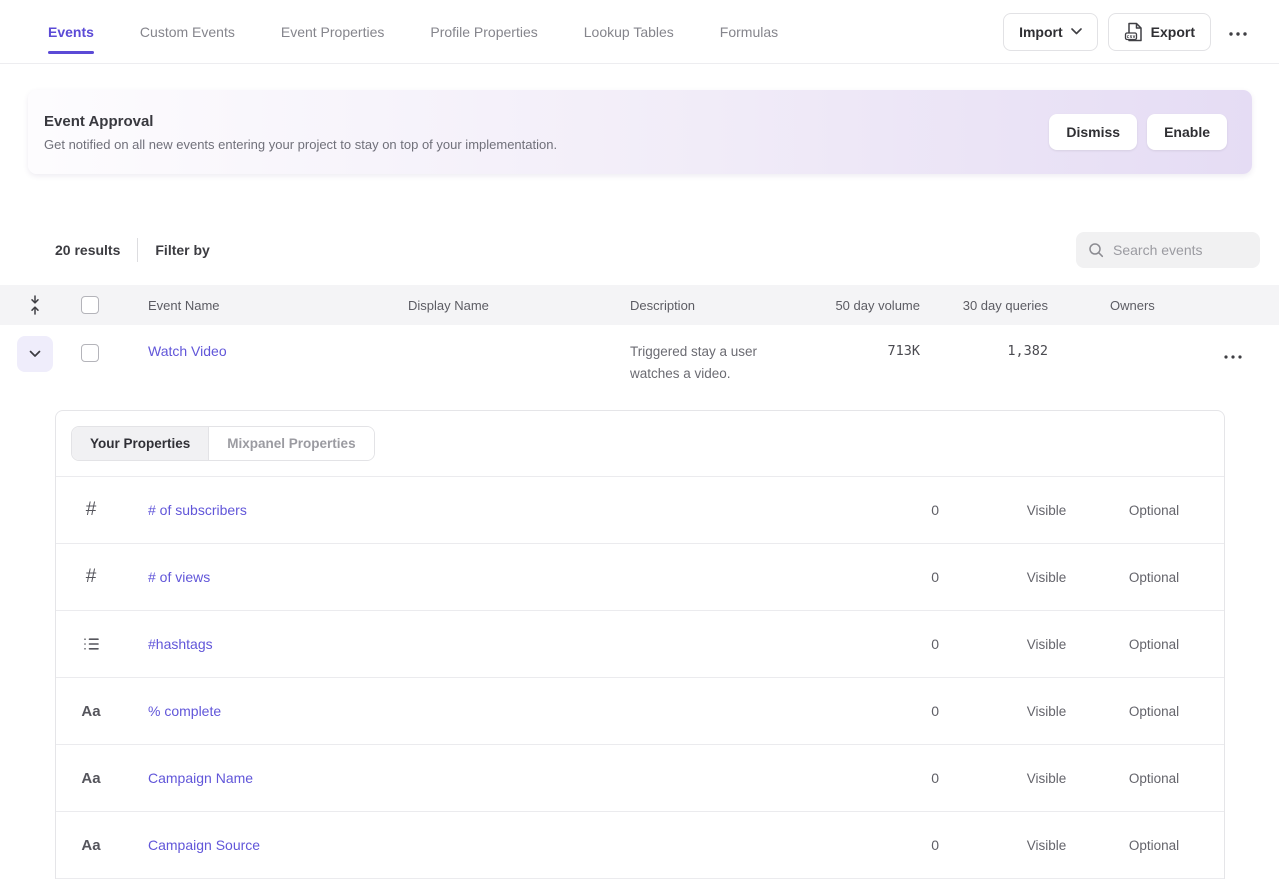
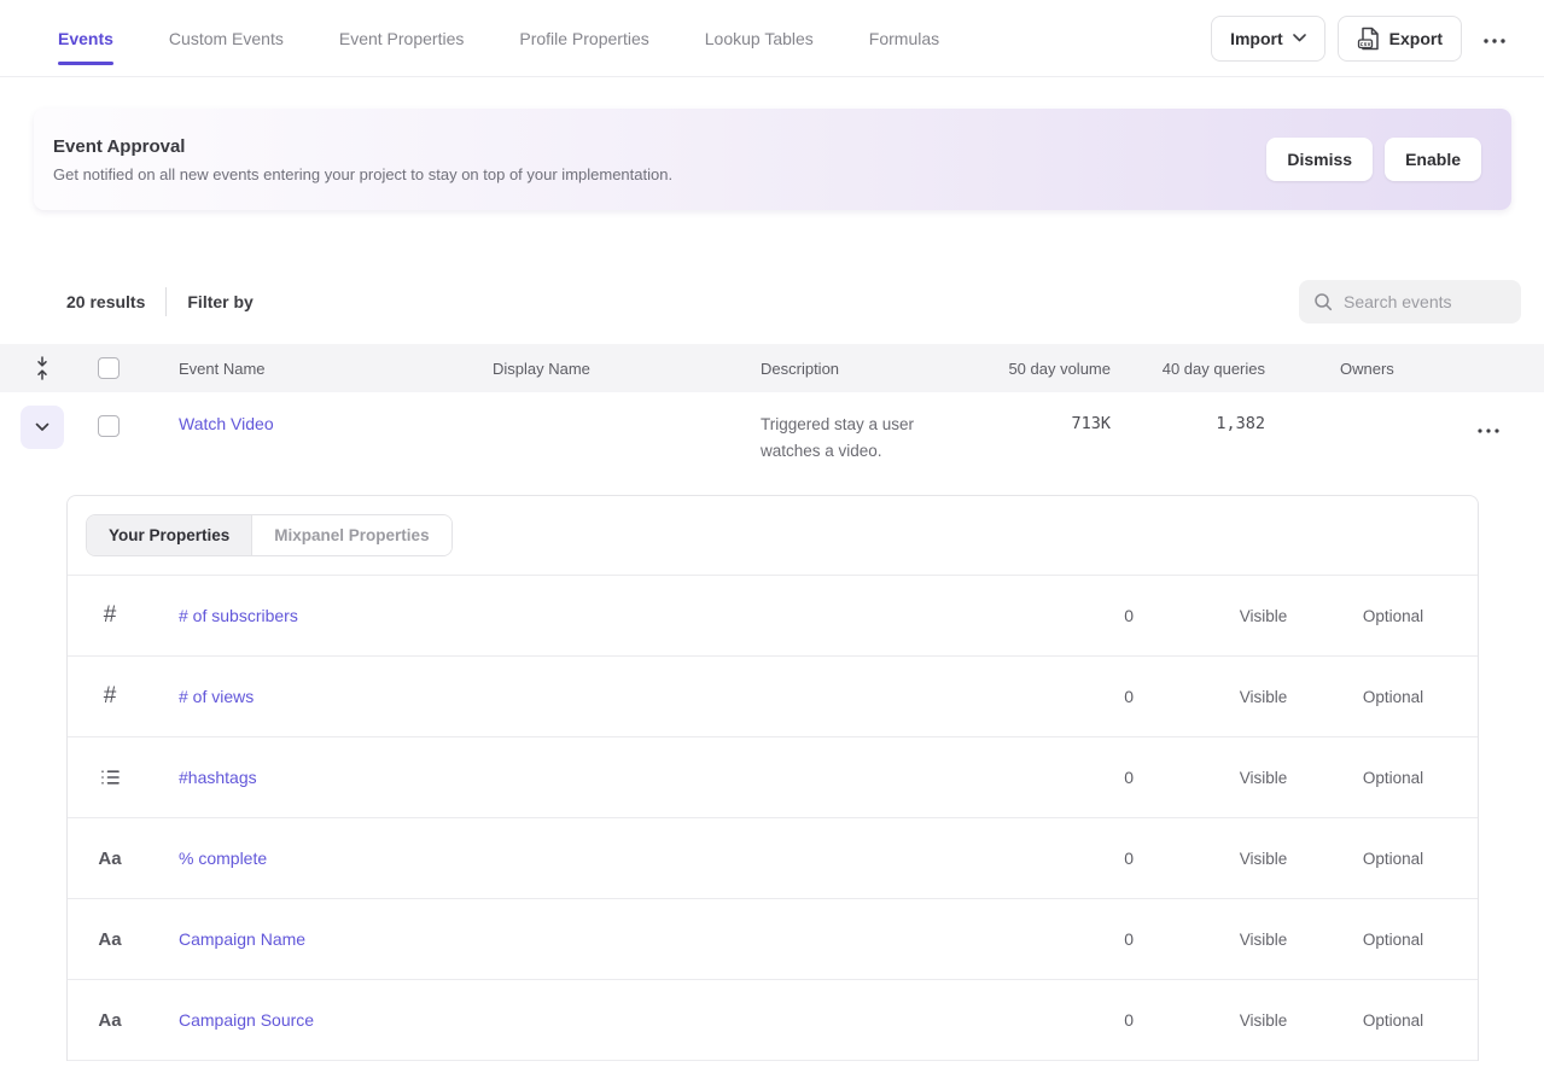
  Events
  Custom Events
  Event Properties
  Profile Properties
  Lookup Tables
  Formulas
  Import
  Export
  Event Approval
  Get notified on all new events entering your project to stay on top of your implementation.
  Dismiss
  Enable
  20 results
  Filter by
  Search events
  Event Name
  Display Name
  Description
  50 day volume
- 30 day queries
+ 40 day queries
  Owners
  Watch Video
  Triggered stay a user watches a video.
  713K
  1,382
  Your Properties
  Mixpanel Properties
  #
  # of subscribers
  0
  Visible
  Optional
  #
  # of views
  0
  Visible
  Optional
  #hashtags
  0
  Visible
  Optional
  Aa
  % complete
  0
  Visible
  Optional
  Aa
  Campaign Name
  0
  Visible
  Optional
  Aa
  Campaign Source
  0
  Visible
  Optional
